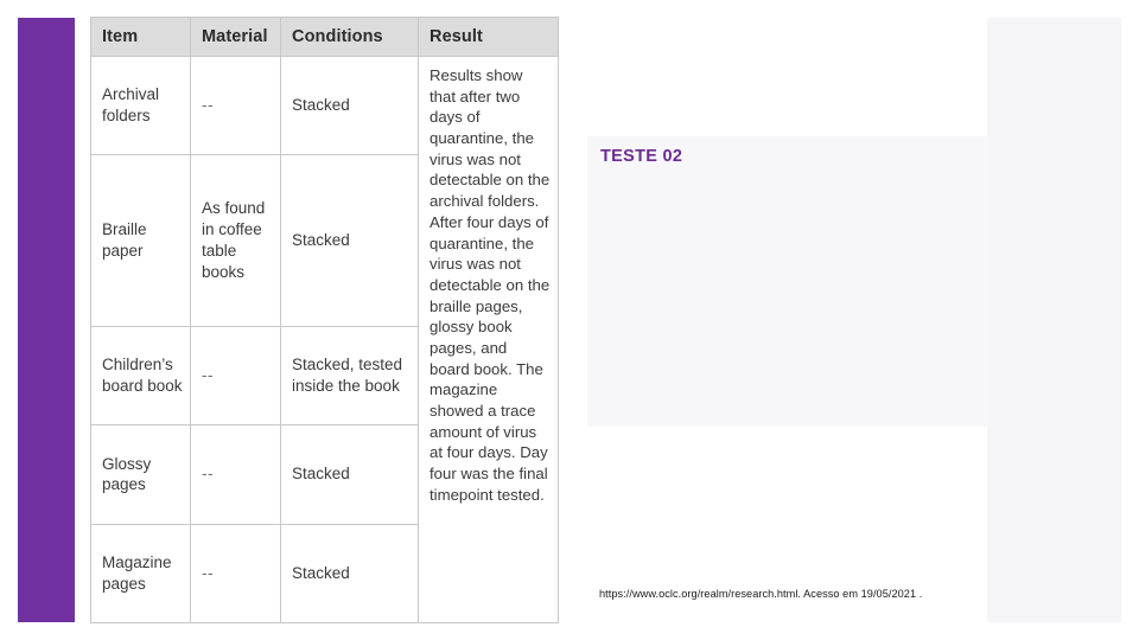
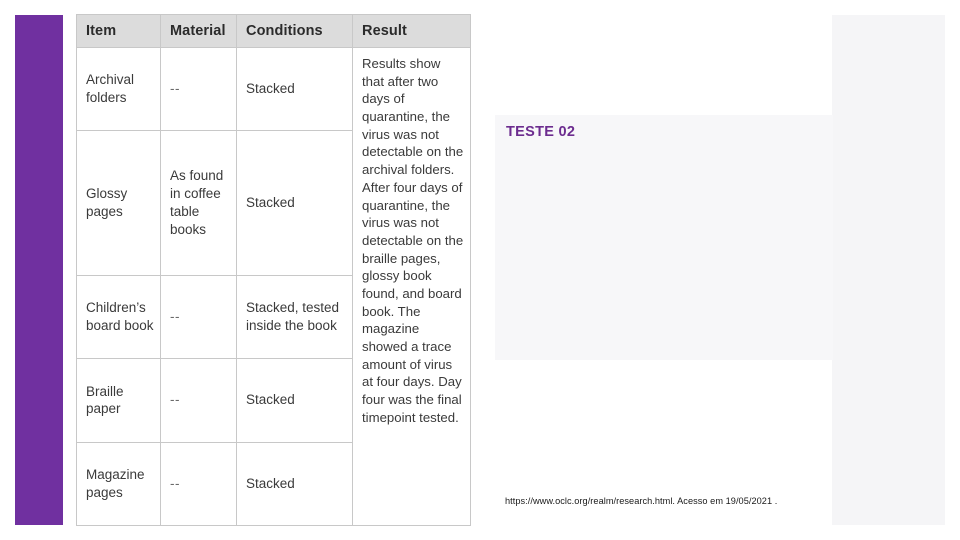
  Item	Material	Conditions	Result
- Archival folders	--	Stacked	Results show that after two days of quarantine, the virus was not detectable on the archival folders. After four days of quarantine, the virus was not detectable on the braille pages, glossy book pages, and board book. The magazine showed a trace amount of virus at four days. Day four was the final timepoint tested.
+ Archival folders	--	Stacked	Results show that after two days of quarantine, the virus was not detectable on the archival folders. After four days of quarantine, the virus was not detectable on the braille pages, glossy book found, and board book. The magazine showed a trace amount of virus at four days. Day four was the final timepoint tested.
- Braille paper	As found in coffee table books	Stacked
+ Glossy pages	As found in coffee table books	Stacked
  Children’s board book	--	Stacked, tested inside the book
- Glossy pages	--	Stacked
+ Braille paper	--	Stacked
  Magazine pages	--	Stacked
  TESTE 02
  https://www.oclc.org/realm/research.html. Acesso em 19/05/2021 .
